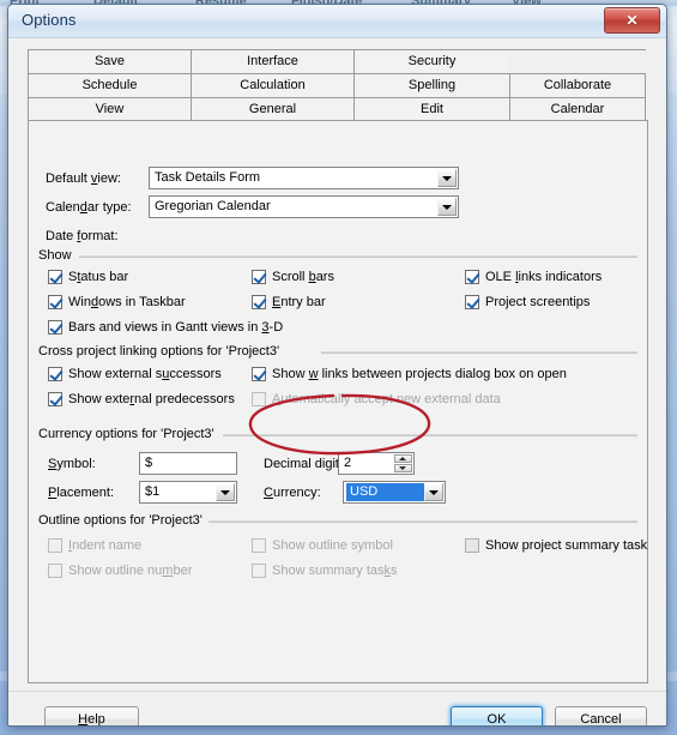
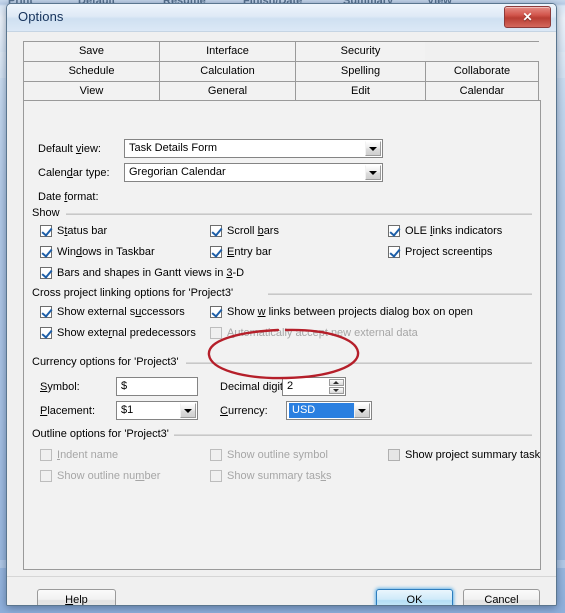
  Print
  Default
  Resume
  Finish/Date
  Summary
  View
  Options
  ✕
  Save
  Interface
  Security
  Schedule
  Calculation
  Spelling
  Collaborate
  View
  General
  Edit
  Calendar
  Default view:
  Task Details Form
  Calendar type:
  Gregorian Calendar
  Date format:
  Show
  Status bar
  Windows in Taskbar
- Bars and views in Gantt views in 3-D
+ Bars and shapes in Gantt views in 3-D
  Scroll bars
  Entry bar
  OLE links indicators
  Project screentips
  Cross project linking options for 'Project3'
  Show external successors
  Show external predecessors
  Show w links between projects dialog box on open
  Auatically acce new external data
  Currency options for 'Project3'
  Symbol:
  $
  Decimal digi
  2
  Placement:
  $1
  Currency:
  USD
  Outline options for 'Project3'
  Indent name
  Show outline number
  Show outline symbol
  Show summary tasks
  Show project summary task
  Help
  OK
  Cancel
